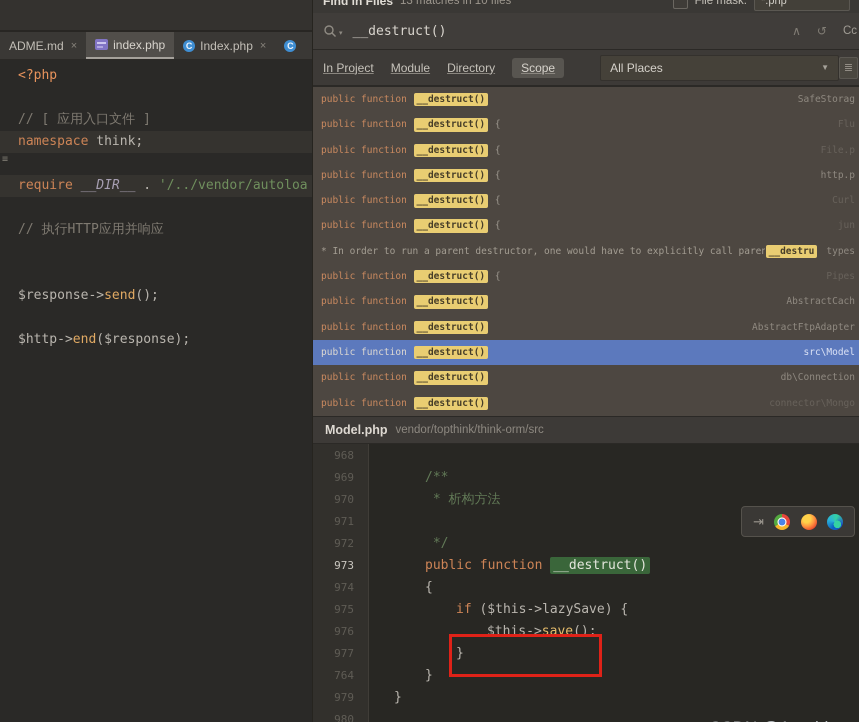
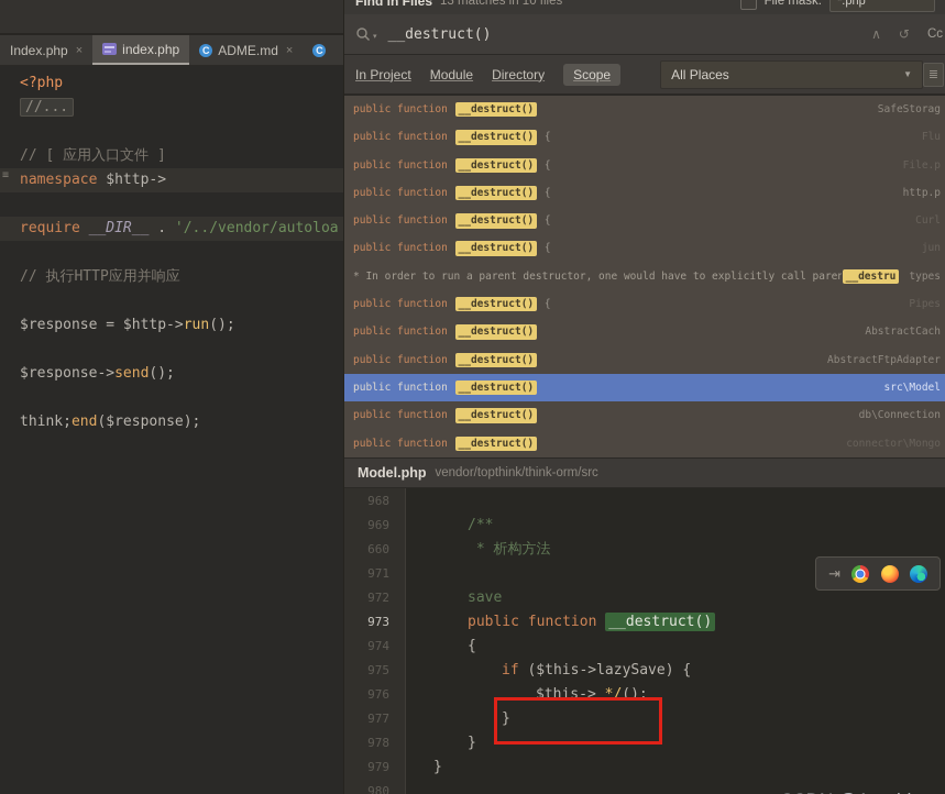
- ADME.md
+ Index.php
  ×
  index.php
  C
- Index.php
+ ADME.md
  ×
  C
  ≡
  <?php
+ //...
  // [ 应用入口文件 ]
- namespace think;
+ namespace $http->
  require __DIR__ . '/../vendor/autoloa
  // 执行HTTP应用并响应
+ $response = $http->run();
  $response->send();
- $http->end($response);
+ think;end($response);
  Find in Files
  13 matches in 10 files
  File mask:
  *.php
  __destruct()
  ∧
  ↺
  Cc
  In Project
  Module
  Directory
  Scope
  All Places
  ▼
  ≣
  public function
  __destruct()
  SafeStorag
  public function
  __destruct()
  {
  Flu
  public function
  __destruct()
  {
  File.p
  public function
  __destruct()
  {
  http.p
  public function
  __destruct()
  {
  public function
  __destruct()
  {
  * In order to run a parent destructor, one would have to explicitly call paren
  __destru
  types
  public function
  __destruct()
  {
  Pipes
  public function
  __destruct()
  AbstractCach
  public function
  __destruct()
  AbstractFtpAdapter
  public function
  __destruct()
  src\Model
  public function
  __destruct()
  db\Connection
  public function
  __destruct()
  connector\Mongo
  Model.php
  vendor/topthink/think-orm/src
  968
  969
  /**
- 970
+ 660
  * 析构方法
  971
  972
- */
+ save
  973
  public function __destruct()
  974
  {
  975
  if ($this->lazySave) {
  976
- $this->save();
+ $this-> */();
  977
  }
- 764
+ 978
  }
  979
  }
  980
  ⇥
